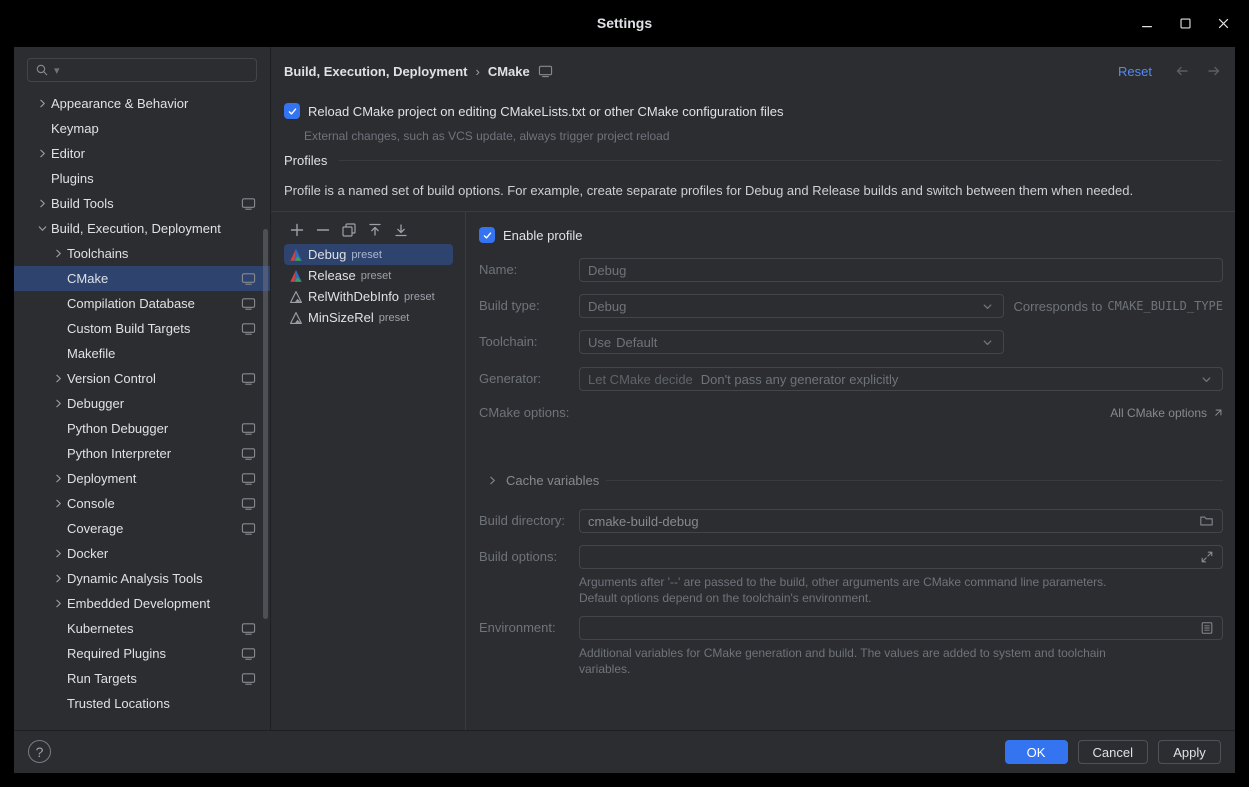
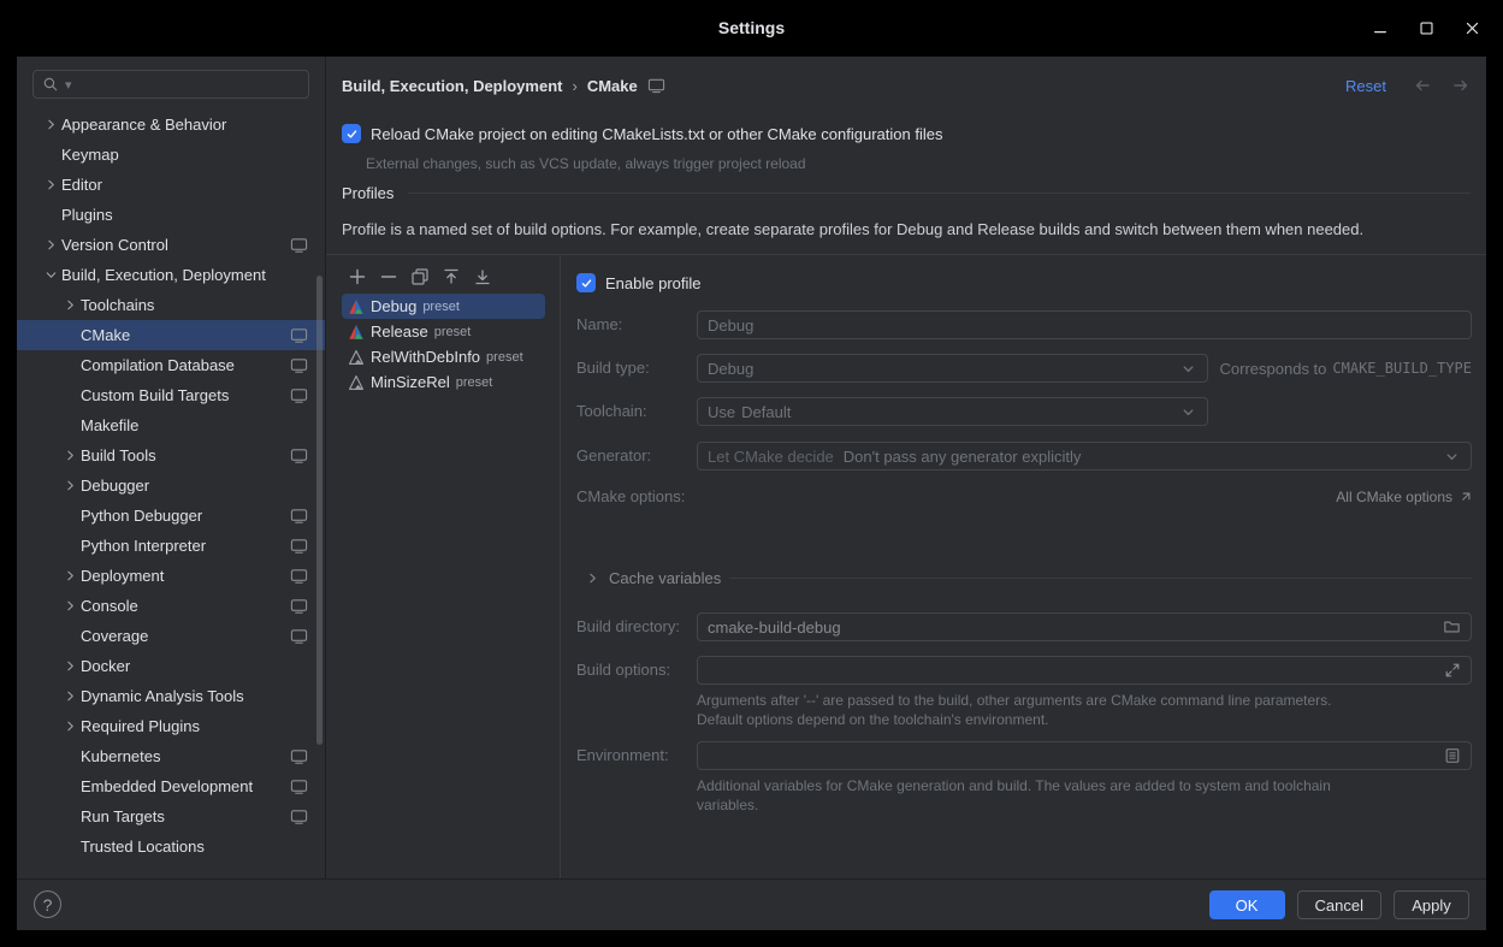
  Settings
  ▾
  Appearance & Behavior
  Keymap
  Editor
  Plugins
- Build Tools
+ Version Control
  Build, Execution, Deployment
  Toolchains
  CMake
  Compilation Database
  Custom Build Targets
  Makefile
- Version Control
+ Build Tools
  Debugger
  Python Debugger
  Python Interpreter
  Deployment
  Console
  Coverage
  Docker
  Dynamic Analysis Tools
- Embedded Development
+ Required Plugins
  Kubernetes
- Required Plugins
+ Embedded Development
  Run Targets
  Trusted Locations
  Build, Execution, Deployment
  ›
  CMake
  Reset
  Reload CMake project on editing CMakeLists.txt or other CMake configuration files
  External changes, such as VCS update, always trigger project reload
  Profiles
  Profile is a named set of build options. For example, create separate profiles for Debug and Release builds and switch between them when needed.
  Debug
  preset
  Release
  preset
  RelWithDebInfo
  preset
  MinSizeRel
  preset
  Enable profile
  Name:
  Debug
  Build type:
  Debug
  Corresponds to
  CMAKE_BUILD_TYPE
  Toolchain:
  Use
  Default
  Generator:
  Let CMake decide
  Don't pass any generator explicitly
  CMake options:
  All CMake options
  Cache variables
  Build directory:
  cmake-build-debug
  Build options:
  Arguments after '--' are passed to the build, other arguments are CMake command line parameters.
  Default options depend on the toolchain's environment.
  Environment:
  Additional variables for CMake generation and build. The values are added to system and toolchain
  variables.
  ?
  OK
  Cancel
  Apply
